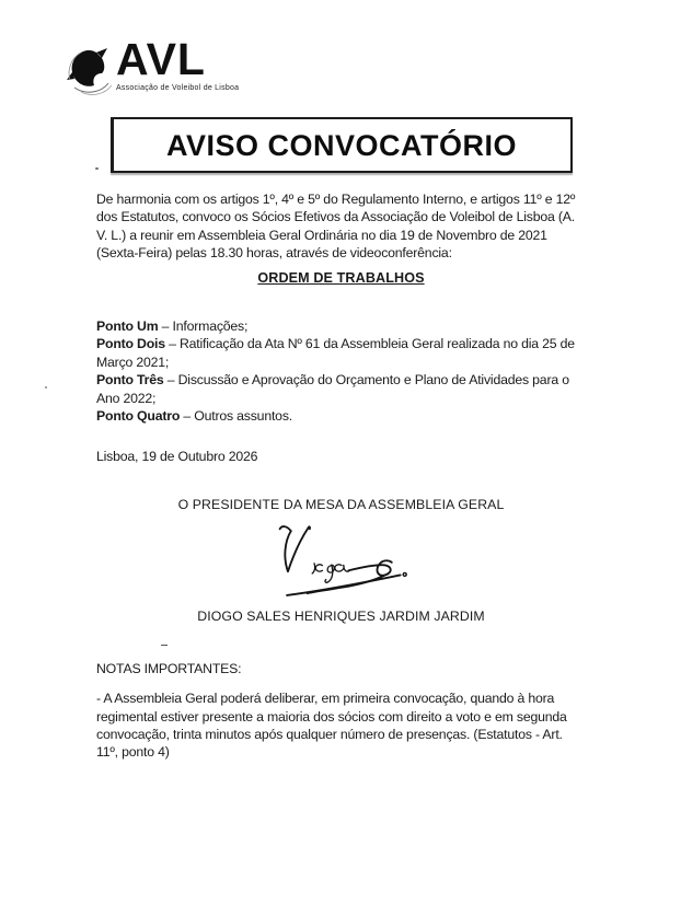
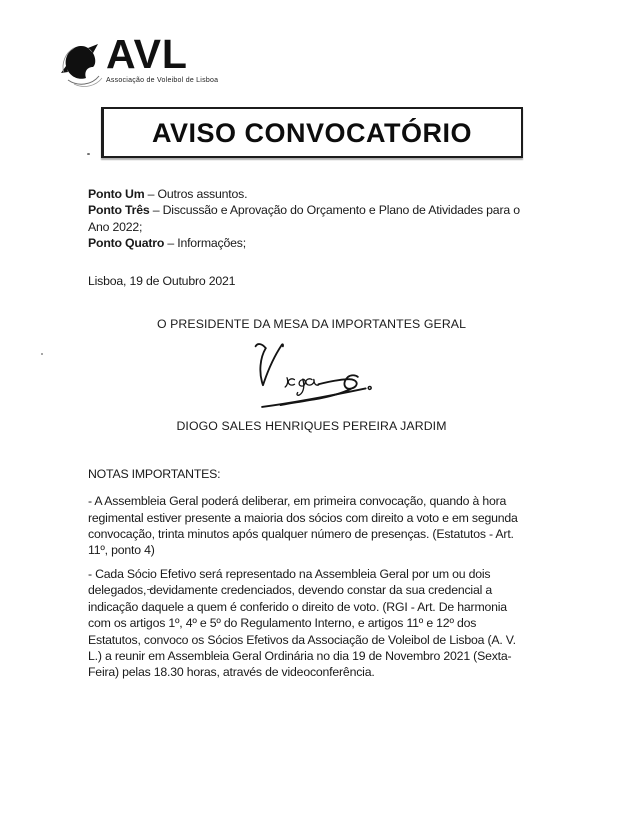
  AVL
  AVISO CONVOCATÓRIO
- De harmonia com os artigos 1º, 4º e 5º do Regulamento Interno, e artigos 11º e 12º
- dos Estatutos, convoco os Sócios Efetivos da Associação de Voleibol de Lisboa (A.
- V. L.) a reunir em Assembleia Geral Ordinária no dia 19 de Novembro de 2021
- (Sexta-Feira) pelas 18.30 horas, através de videoconferência:
- ORDEM DE TRABALHOS
- Ponto Um – Informações;
+ Ponto Um – Outros assuntos.
- Ponto Dois – Ratificação da Ata Nº 61 da Assembleia Geral realizada no dia 25 de
- Março 2021;
  Ponto Três – Discussão e Aprovação do Orçamento e Plano de Atividades para o
  Ano 2022;
- Ponto Quatro – Outros assuntos.
+ Ponto Quatro – Informações;
- Lisboa, 19 de Outubro 2026
+ Lisboa, 19 de Outubro 2021
- O PRESIDENTE DA MESA DA ASSEMBLEIA GERAL
+ O PRESIDENTE DA MESA DA IMPORTANTES GERAL
- DIOGO SALES HENRIQUES JARDIM JARDIM
+ DIOGO SALES HENRIQUES PEREIRA JARDIM
  NOTAS IMPORTANTES:
  - A Assembleia Geral poderá deliberar, em primeira convocação, quando à hora
  regimental estiver presente a maioria dos sócios com direito a voto e em segunda
  convocação, trinta minutos após qualquer número de presenças. (Estatutos - Art.
  11º, ponto 4)
+ - Cada Sócio Efetivo será representado na Assembleia Geral por um ou dois
+ delegados, devidamente credenciados, devendo constar da sua credencial a
+ indicação daquele a quem é conferido o direito de voto. (RGI - Art. De harmonia
+ com os artigos 1º, 4º e 5º do Regulamento Interno, e artigos 11º e 12º dos
+ Estatutos, convoco os Sócios Efetivos da Associação de Voleibol de Lisboa (A. V.
+ L.) a reunir em Assembleia Geral Ordinária no dia 19 de Novembro 2021 (Sexta-
+ Feira) pelas 18.30 horas, através de videoconferência.
